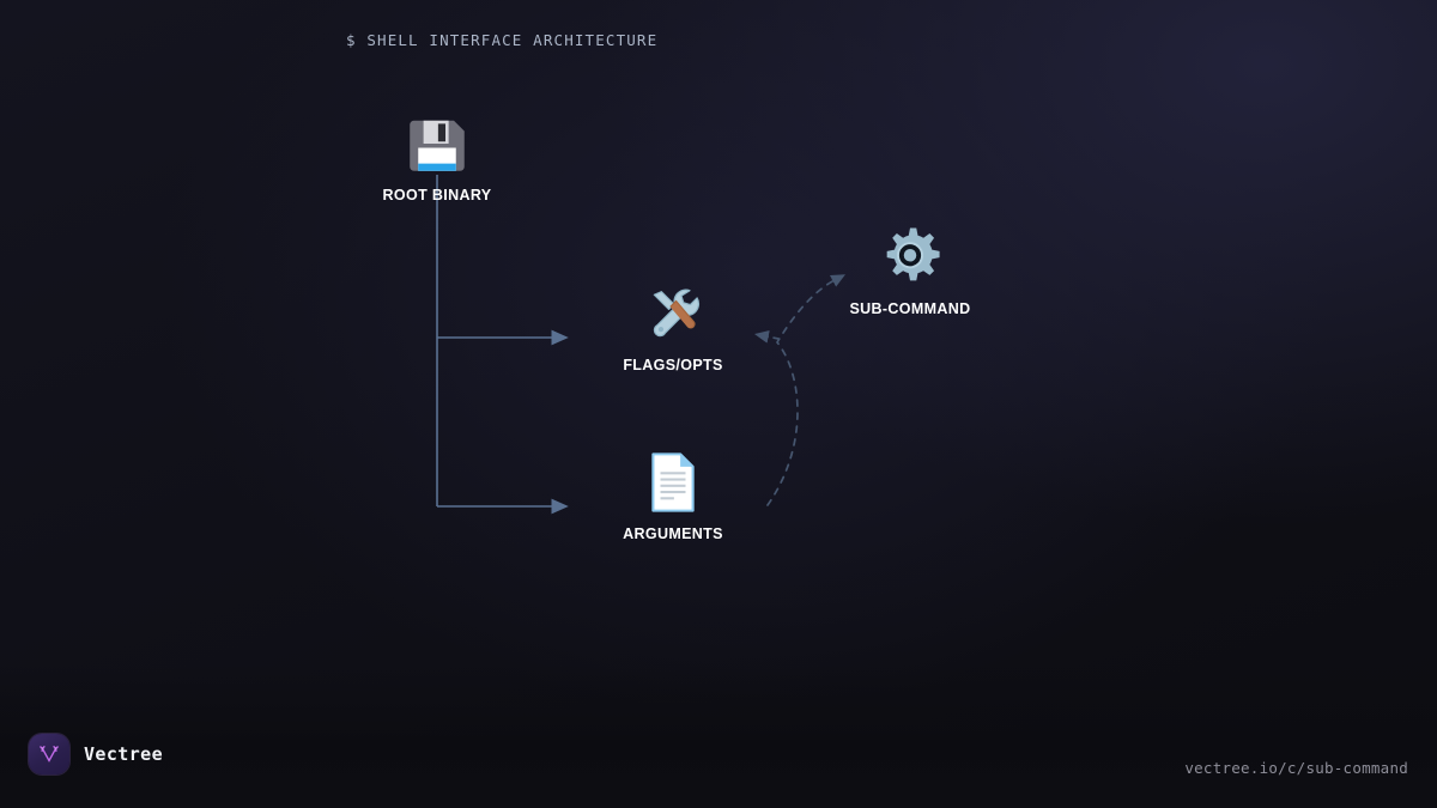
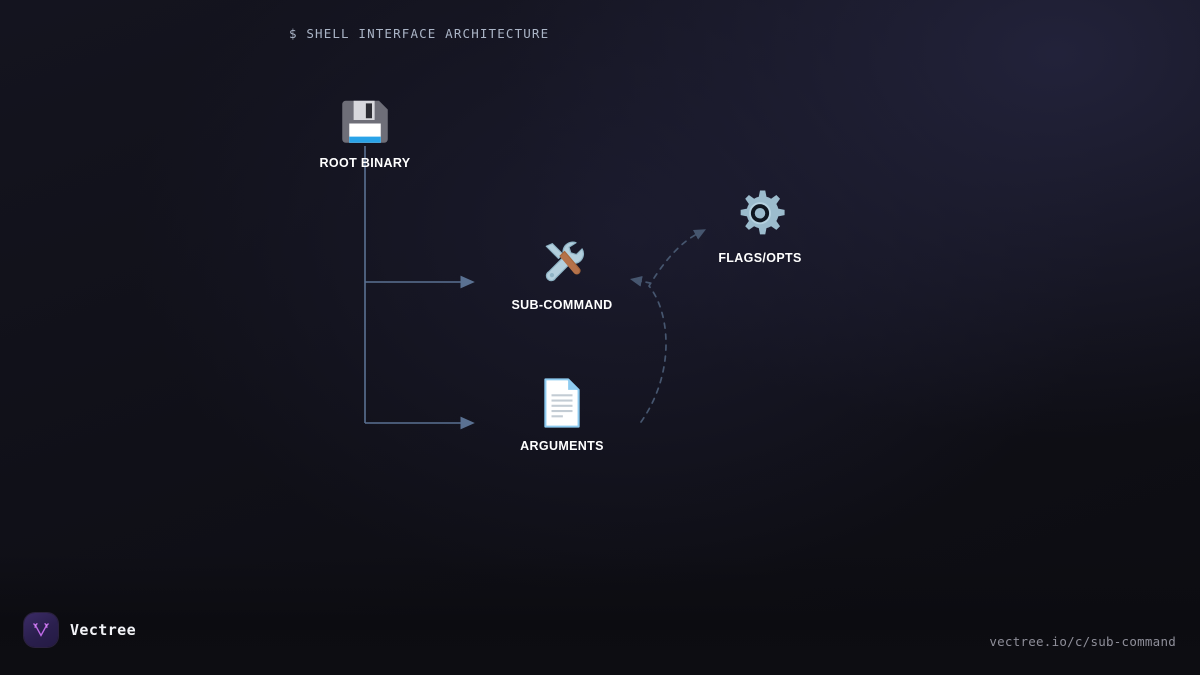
  $ SHELL INTERFACE ARCHITECTURE
  ROOT BINARY
- FLAGS/OPTS
+ SUB-COMMAND
  ARGUMENTS
- SUB-COMMAND
+ FLAGS/OPTS
  Vectree
  vectree.io/c/sub-command
